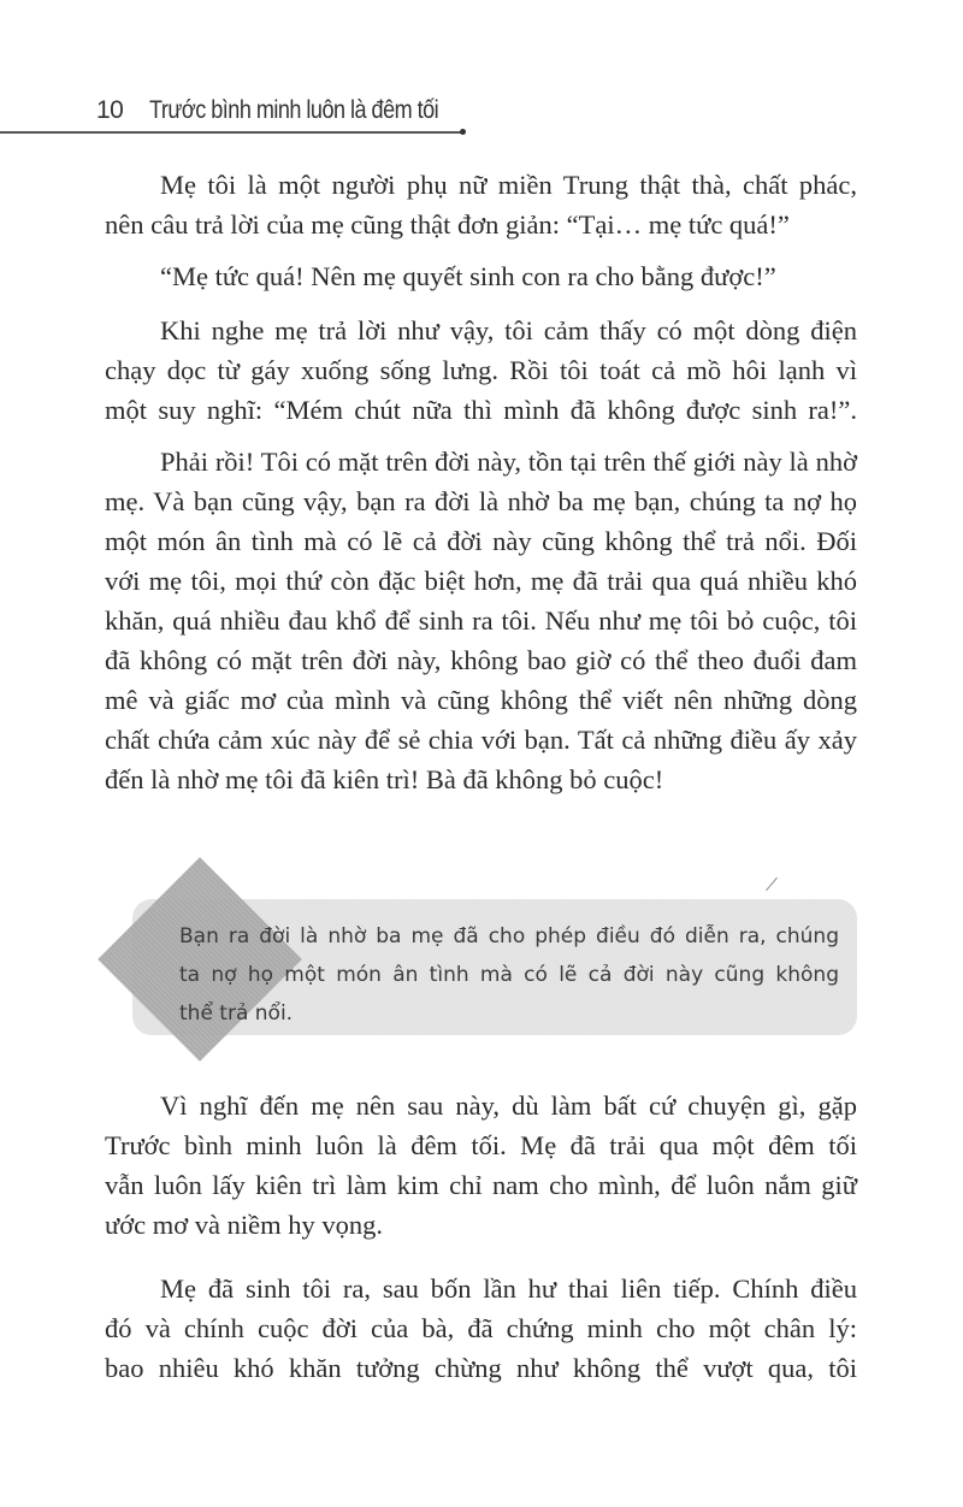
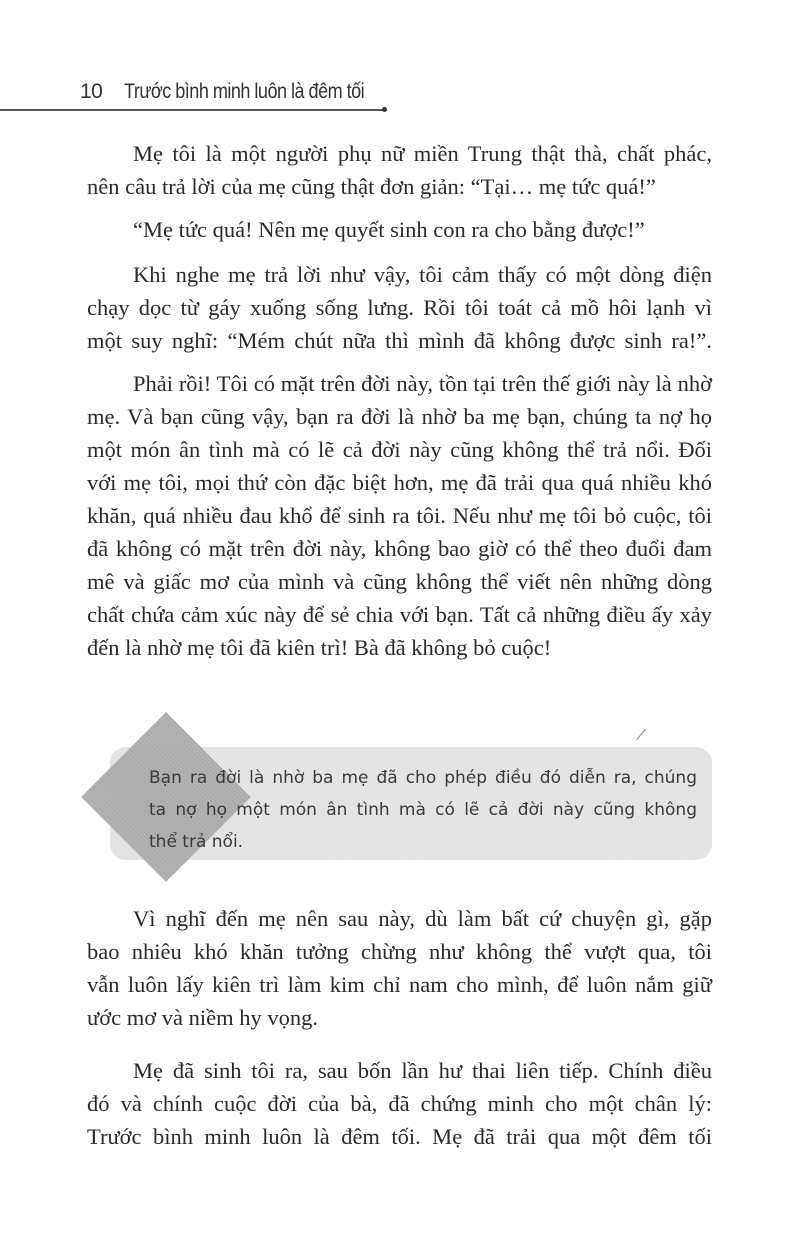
  10
  Trước bình minh luôn là đêm tối
  Mẹ tôi là một người phụ nữ miền Trung thật thà, chất phác,
  nên câu trả lời của mẹ cũng thật đơn giản: “Tại… mẹ tức quá!”
  “Mẹ tức quá! Nên mẹ quyết sinh con ra cho bằng được!”
  Khi nghe mẹ trả lời như vậy, tôi cảm thấy có một dòng điện
  chạy dọc từ gáy xuống sống lưng. Rồi tôi toát cả mồ hôi lạnh vì
  một suy nghĩ: “Mém chút nữa thì mình đã không được sinh ra!”.
  Phải rồi! Tôi có mặt trên đời này, tồn tại trên thế giới này là nhờ
  mẹ. Và bạn cũng vậy, bạn ra đời là nhờ ba mẹ bạn, chúng ta nợ họ
  một món ân tình mà có lẽ cả đời này cũng không thể trả nổi. Đối
  với mẹ tôi, mọi thứ còn đặc biệt hơn, mẹ đã trải qua quá nhiều khó
  khăn, quá nhiều đau khổ để sinh ra tôi. Nếu như mẹ tôi bỏ cuộc, tôi
  đã không có mặt trên đời này, không bao giờ có thể theo đuổi đam
  mê và giấc mơ của mình và cũng không thể viết nên những dòng
  chất chứa cảm xúc này để sẻ chia với bạn. Tất cả những điều ấy xảy
  đến là nhờ mẹ tôi đã kiên trì! Bà đã không bỏ cuộc!
  Bạn ra đời là nhờ ba mẹ đã cho phép điều đó diễn ra, chúng
  ta nợ họ một món ân tình mà có lẽ cả đời này cũng không
  thể trả nổi.
  Vì nghĩ đến mẹ nên sau này, dù làm bất cứ chuyện gì, gặp
- Trước bình minh luôn là đêm tối. Mẹ đã trải qua một đêm tối
+ bao nhiêu khó khăn tưởng chừng như không thể vượt qua, tôi
  vẫn luôn lấy kiên trì làm kim chỉ nam cho mình, để luôn nắm giữ
  ước mơ và niềm hy vọng.
  Mẹ đã sinh tôi ra, sau bốn lần hư thai liên tiếp. Chính điều
  đó và chính cuộc đời của bà, đã chứng minh cho một chân lý:
- bao nhiêu khó khăn tưởng chừng như không thể vượt qua, tôi
+ Trước bình minh luôn là đêm tối. Mẹ đã trải qua một đêm tối
